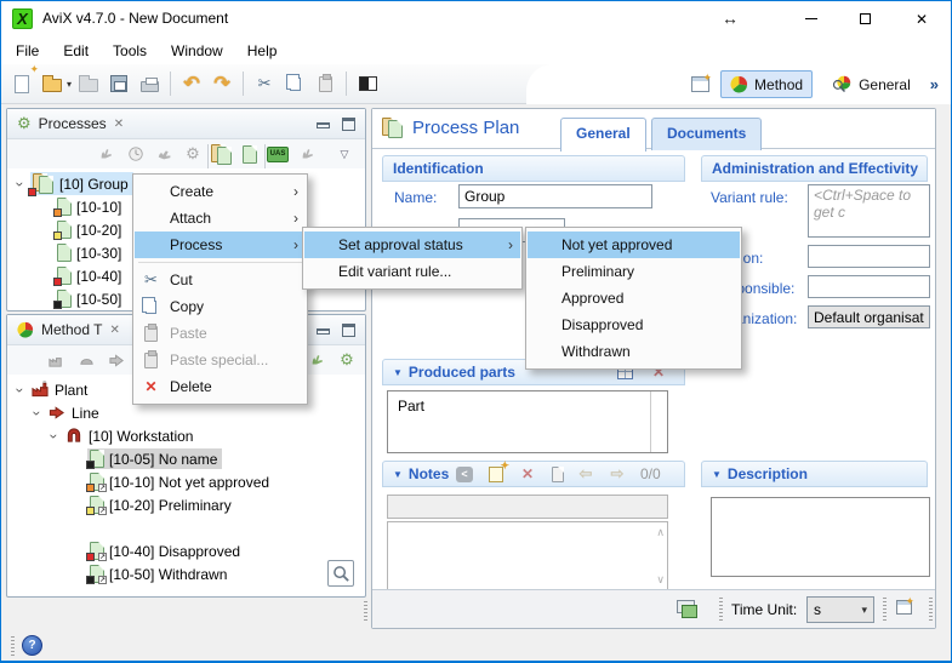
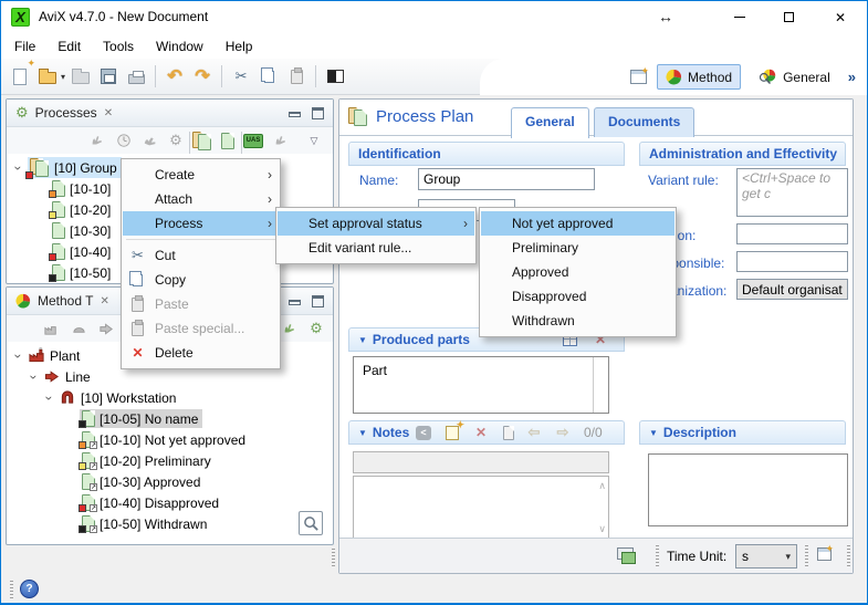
  X
  AviX v4.7.0 - New Document
  ↔
  ✕
  File
  Edit
  Tools
  Window
  Help
  ✦
  ▾
  ↶
  ↷
  ✂
  ✦
  Method
  General
  »
  ⚙
  Processes
  ✕
  ⚙
  ▽
  [10] Group
  [10-10]
  [10-20]
  [10-30]
  [10-40]
  [10-50]
  Method T
  ✕
  ⚙
  Plant
  Line
  [10] Workstation
  [10-05] No name
  [10-10] Not yet approved
  [10-20] Preliminary
+ [10-30] Approved
  [10-40] Disapproved
  [10-50] Withdrawn
  Process Plan
  General
  Documents
  Identification
  Name:
  Group
  Administration and Effectivity
  Variant rule:
  Default organisat
  ▼
  Produced parts
  ✕
  Part
  ▼
  Notes
  <
  ✦
  ✕
  ⇦
  ⇨
  0/0
  ∧
  ∨
  ▼
  Description
  Time Unit:
  s
  ▾
  ✦
  ?
  Create
  ›
  Attach
  ›
  Process
  ›
  ✂
  Cut
  Copy
  Paste
  Paste special...
  ✕
  Delete
  Set approval status
  ›
  Edit variant rule...
  Not yet approved
  Preliminary
  Approved
  Disapproved
  Withdrawn
